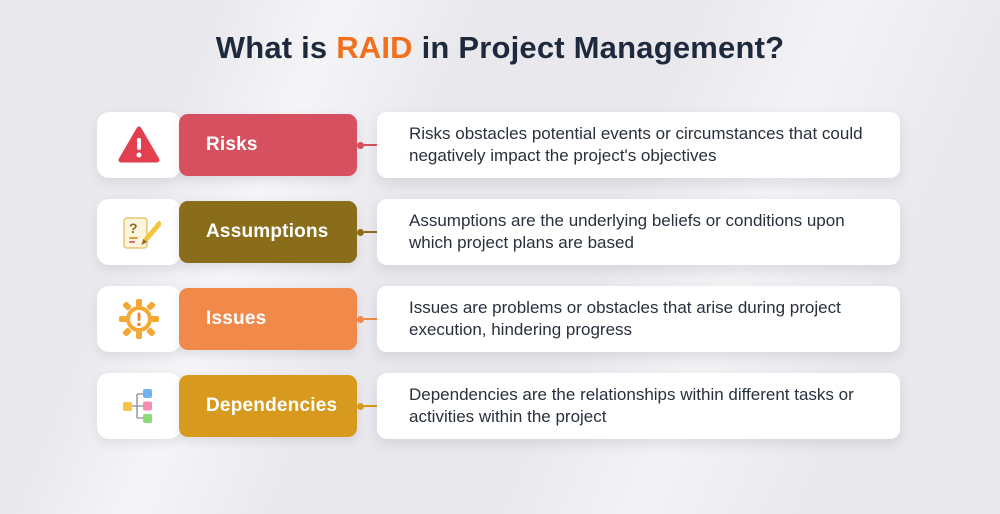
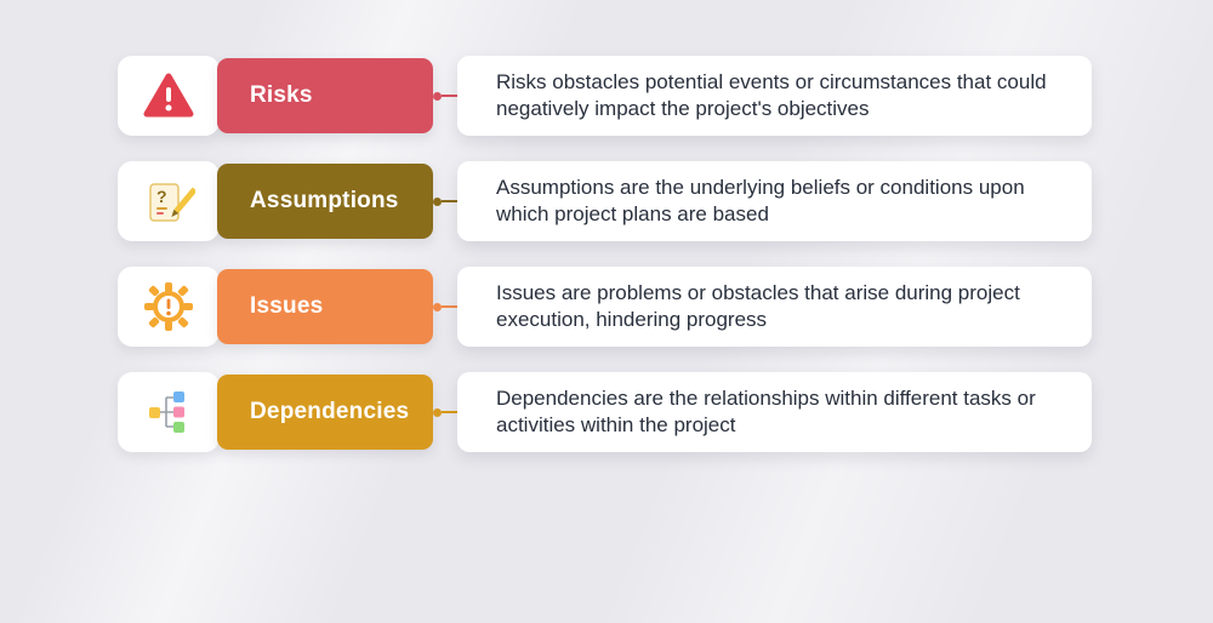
- What is RAID in Project Management?
  Risks
  Risks obstacles potential events or circumstances that could negatively impact the project's objectives
  ?
  Assumptions
  Assumptions are the underlying beliefs or conditions upon which project plans are based
  Issues
  Issues are problems or obstacles that arise during project execution, hindering progress
  Dependencies
  Dependencies are the relationships within different tasks or activities within the project
